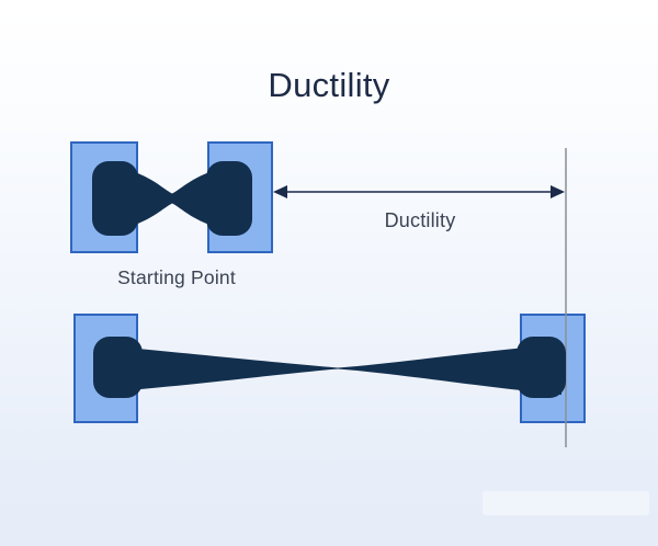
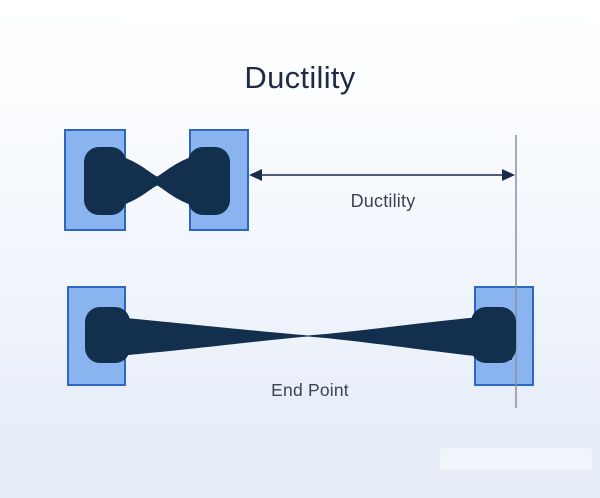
  Ductility
- Starting Point
  Ductility
+ End Point
